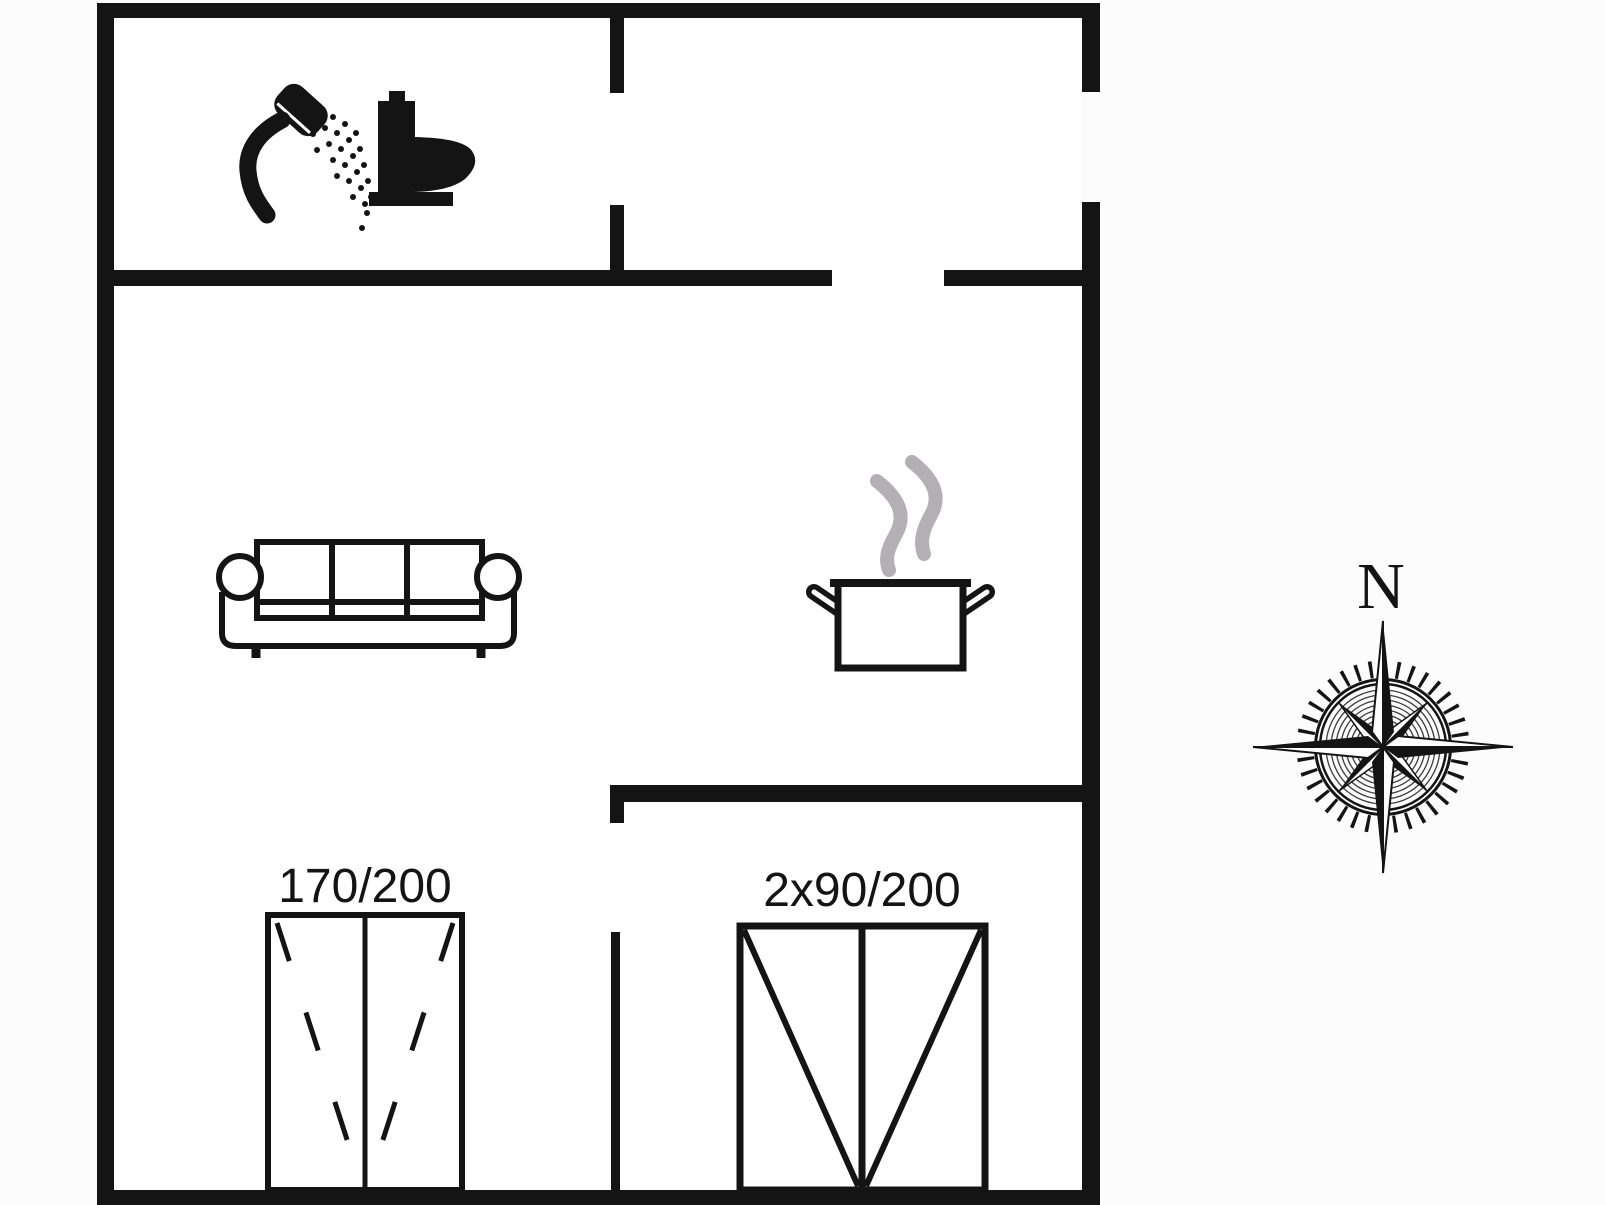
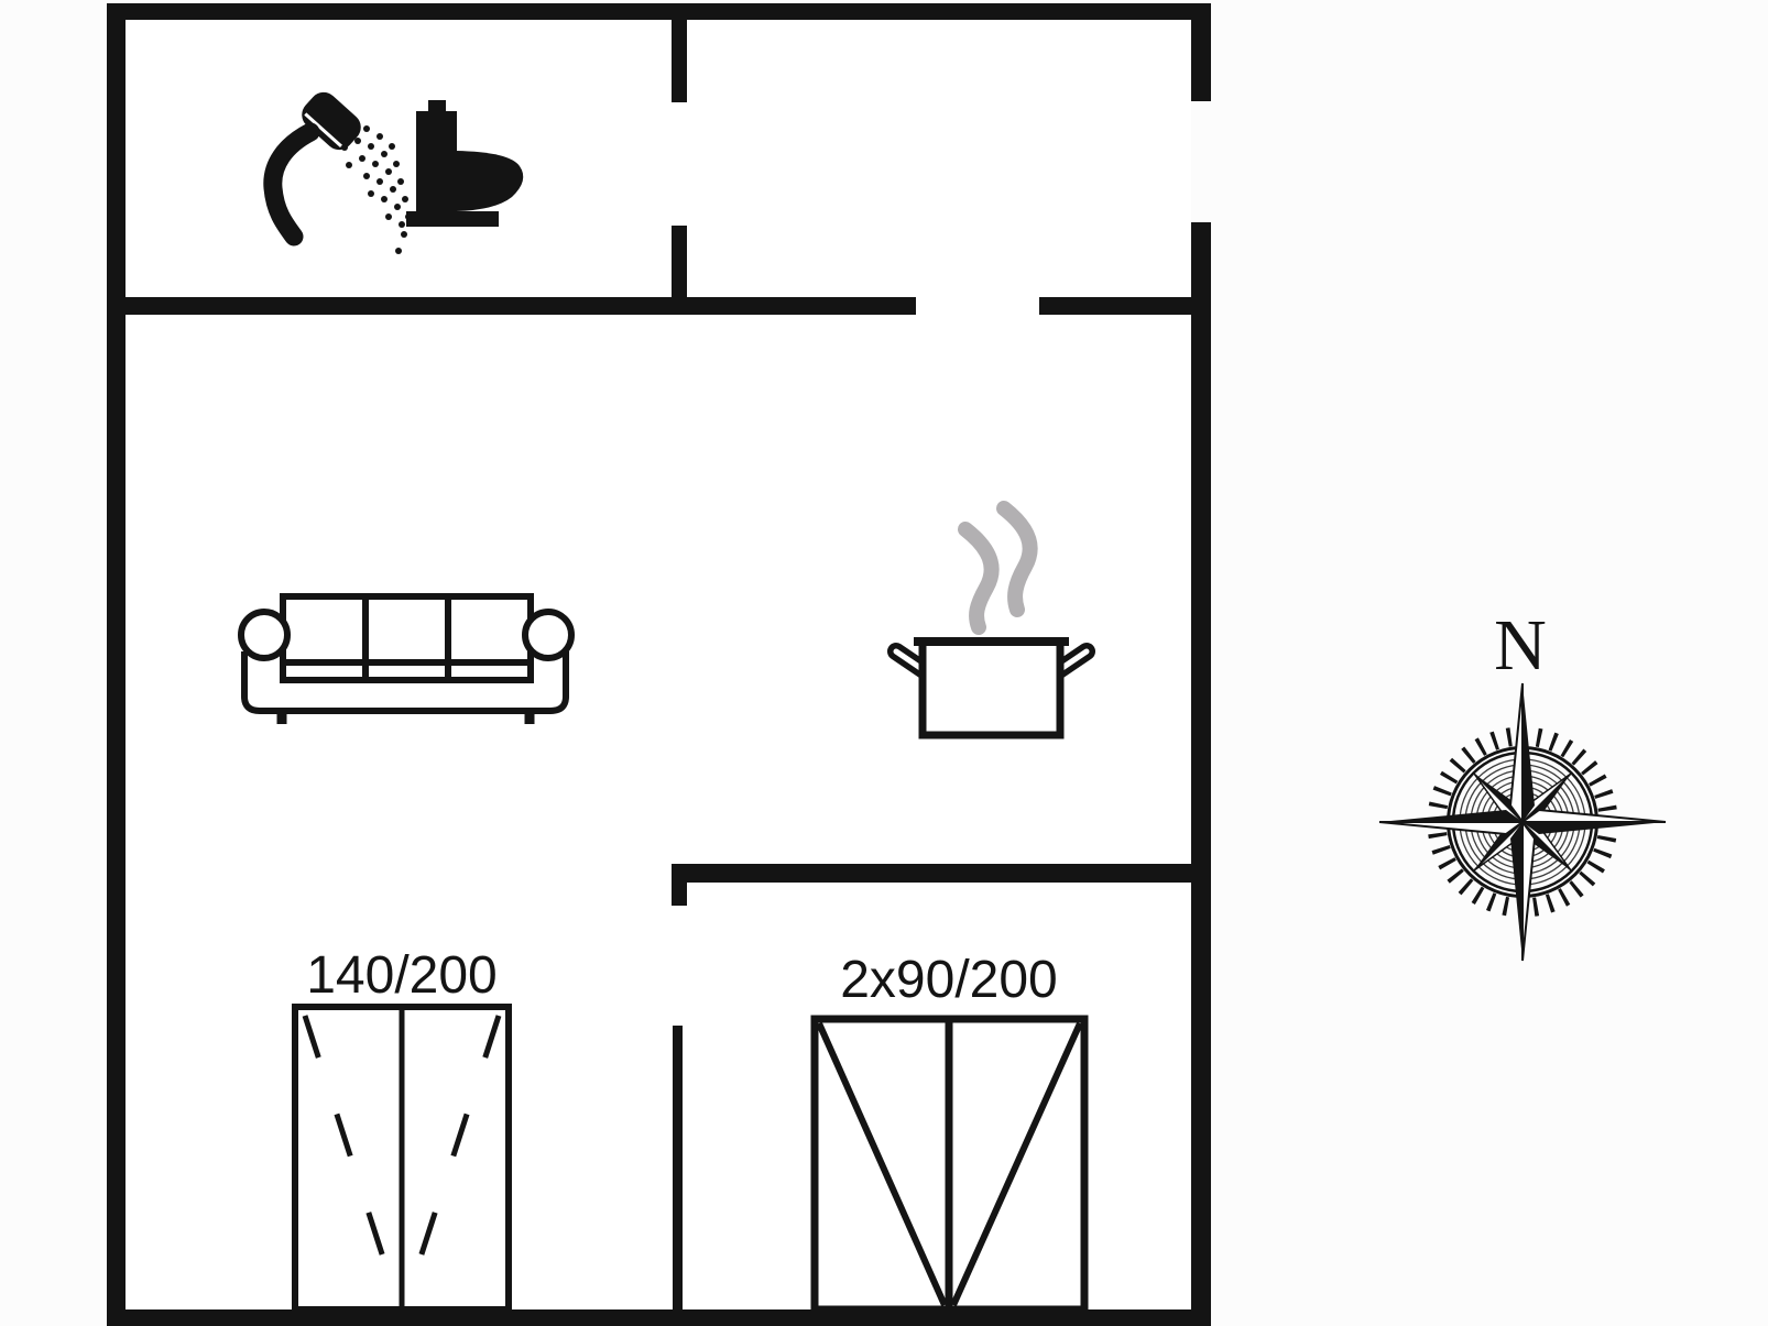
- 170/200
+ 140/200
  2x90/200
  N
